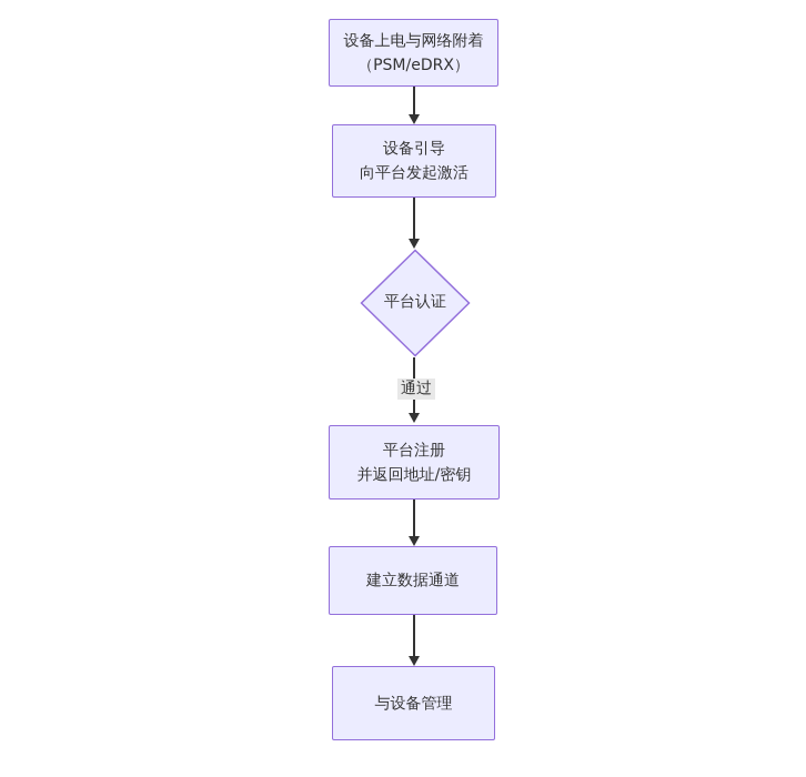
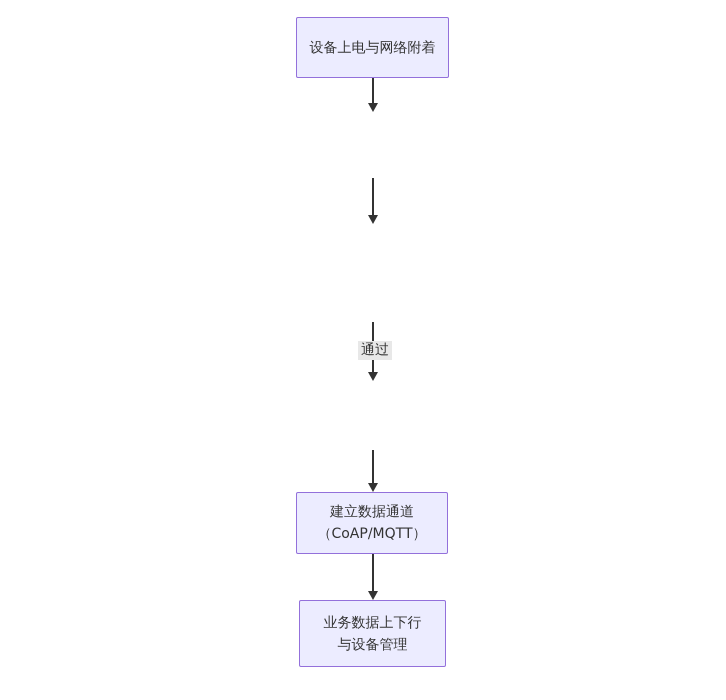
  设备上电与网络附着
- （PSM/eDRX）
- 设备引导
- 向平台发起激活
- 平台认证
  通过
- 平台注册
- 并返回地址/密钥
  建立数据通道
+ （CoAP/MQTT）
+ 业务数据上下行
  与设备管理
